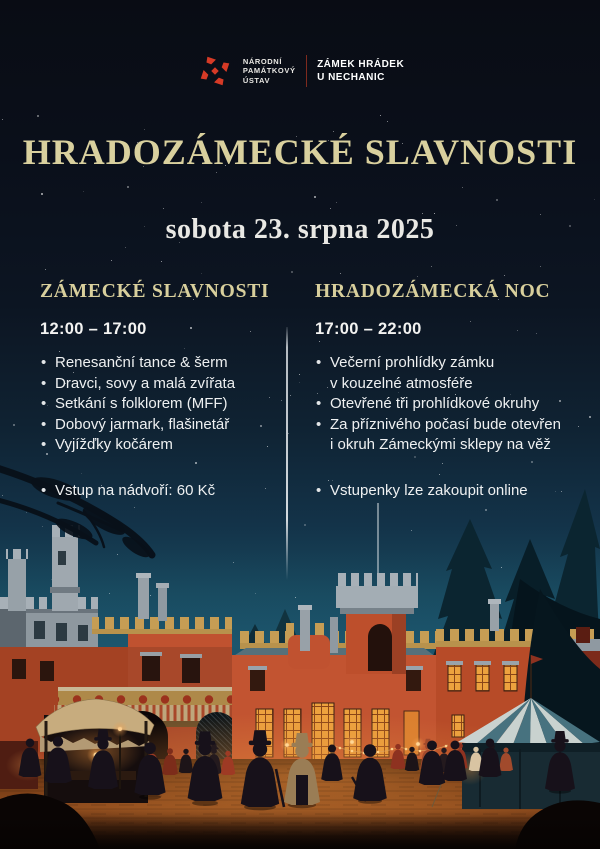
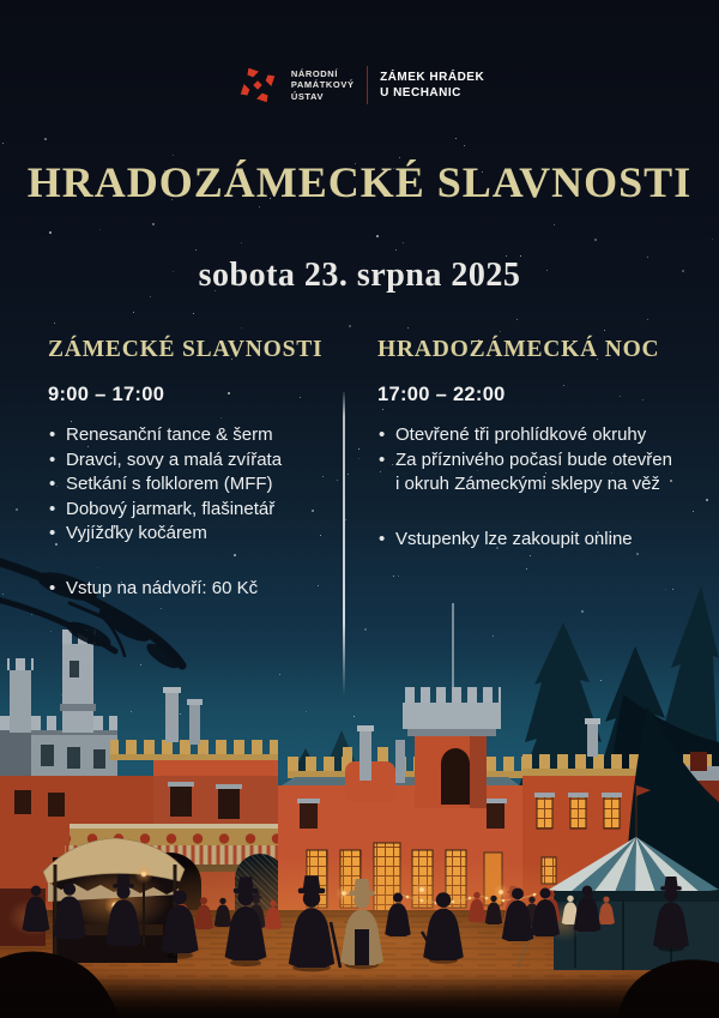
  NÁRODNÍ
  PAMÁTKOVÝ
  ÚSTAV
  ZÁMEK HRÁDEK
  U NECHANIC
  HRADOZÁMECKÉ SLAVNOSTI
  sobota 23. srpna 2025
  ZÁMECKÉ SLAVNOSTI
- 12:00 – 17:00
+ 9:00 – 17:00
  Renesanční tance & šerm
  Dravci, sovy a malá zvířata
  Setkání s folklorem (MFF)
  Dobový jarmark, flašinetář
  Vyjížďky kočárem
  Vstup na nádvoří: 60 Kč
  HRADOZÁMECKÁ NOC
  17:00 – 22:00
- Večerní prohlídky zámku
- v kouzelné atmosféře
  Otevřené tři prohlídkové okruhy
  Za příznivého počasí bude otevřen
  i okruh Zámeckými sklepy na věž
  Vstupenky lze zakoupit online
